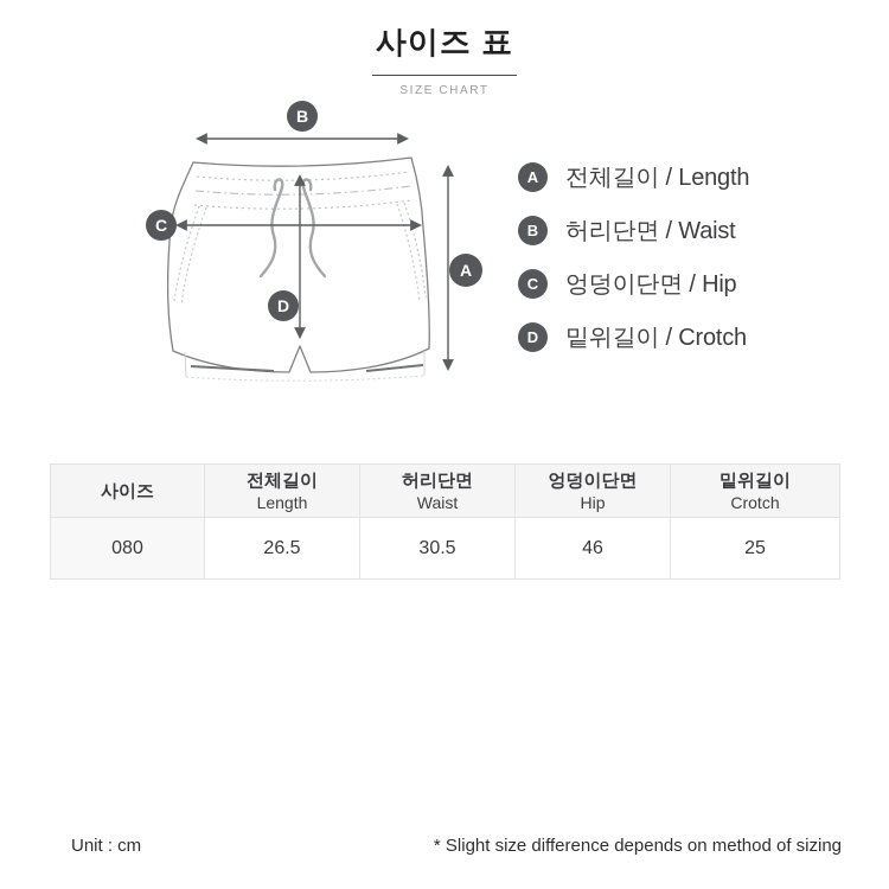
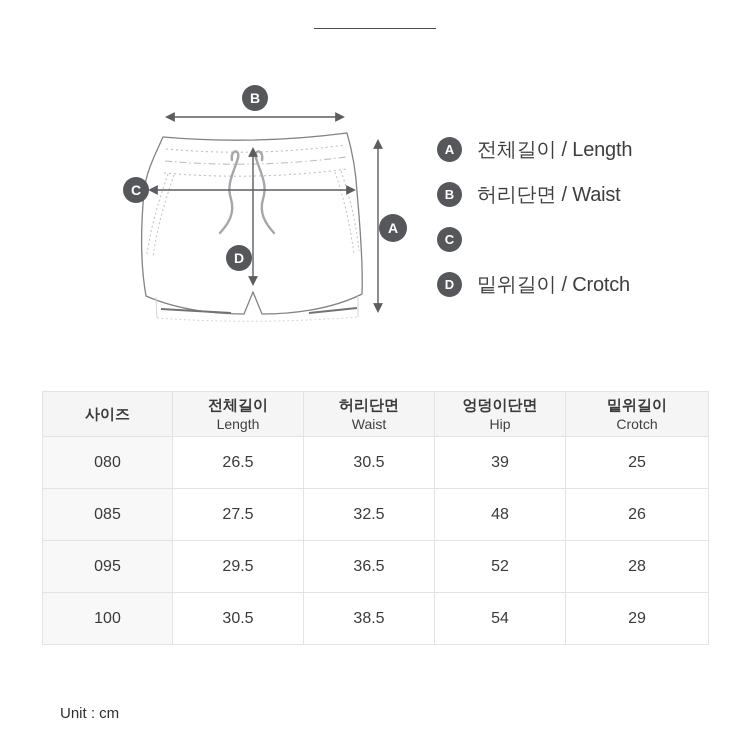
- 사이즈 표
- SIZE CHART
  B
  C
  D
  A
  A
  전체길이 / Length
  B
  허리단면 / Waist
  C
- 엉덩이단면 / Hip
  D
  밑위길이 / Crotch
  사이즈	전체길이 Length	허리단면 Waist	엉덩이단면 Hip	밑위길이 Crotch
- 080	26.5	30.5	46	25
+ 080	26.5	30.5	39	25
+ 085	27.5	32.5	48	26
+ 095	29.5	36.5	52	28
+ 100	30.5	38.5	54	29
  Unit : cm
- * Slight size difference depends on method of sizing
